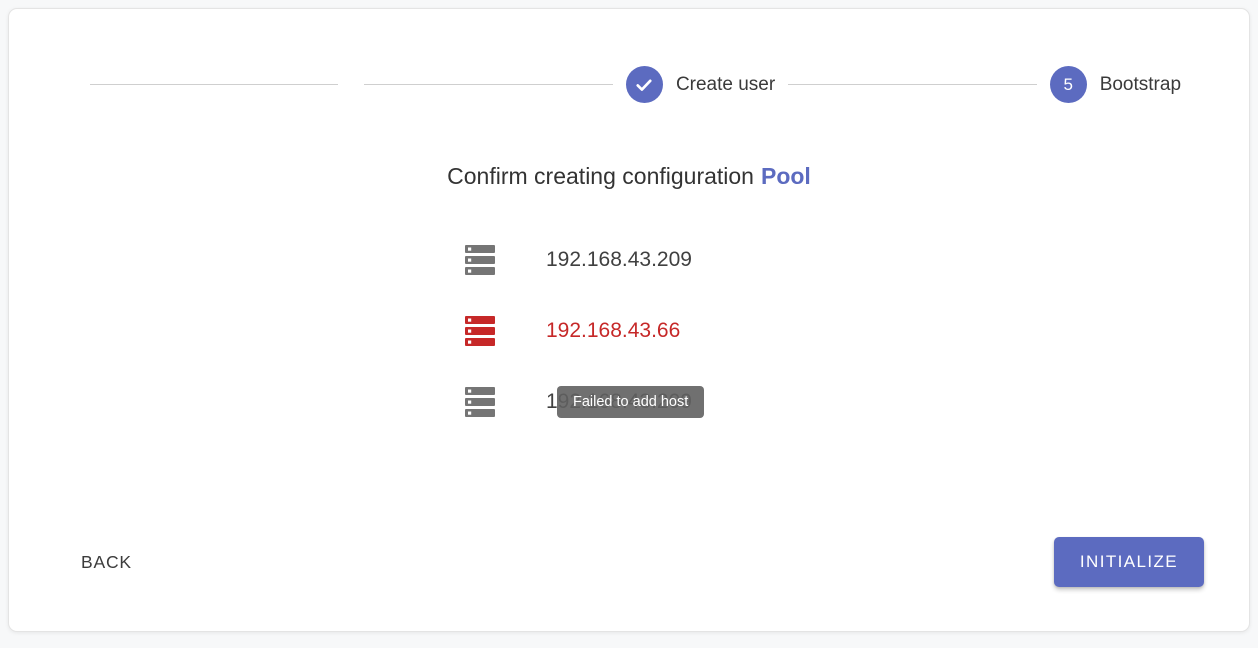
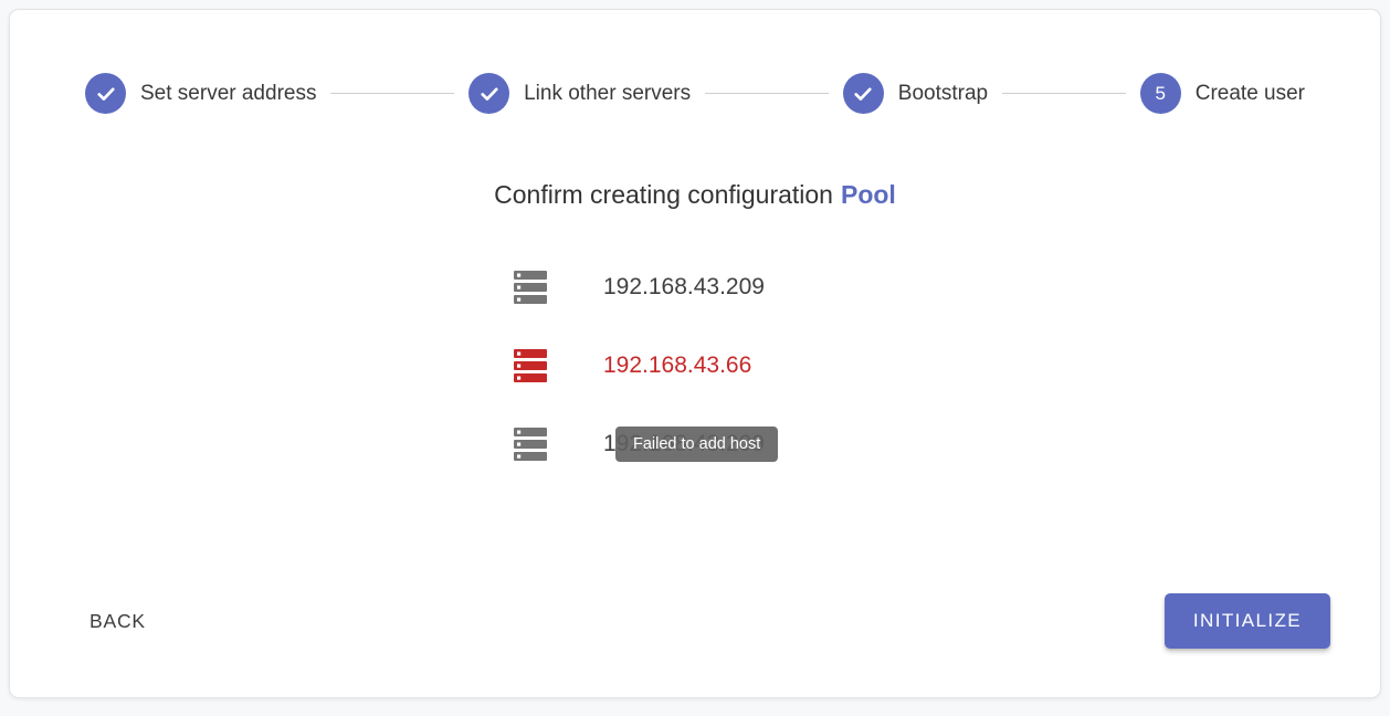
+ Set server address
+ Link other servers
- Create user
+ Bootstrap
  5
- Bootstrap
+ Create user
  Confirm creating configuration Pool
  192.168.43.209
  192.168.43.66
  Failed to add host
  BACK
  INITIALIZE
